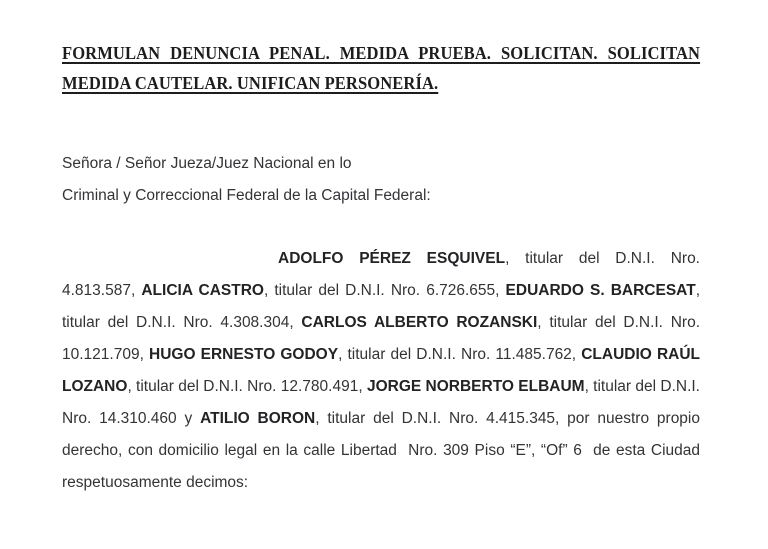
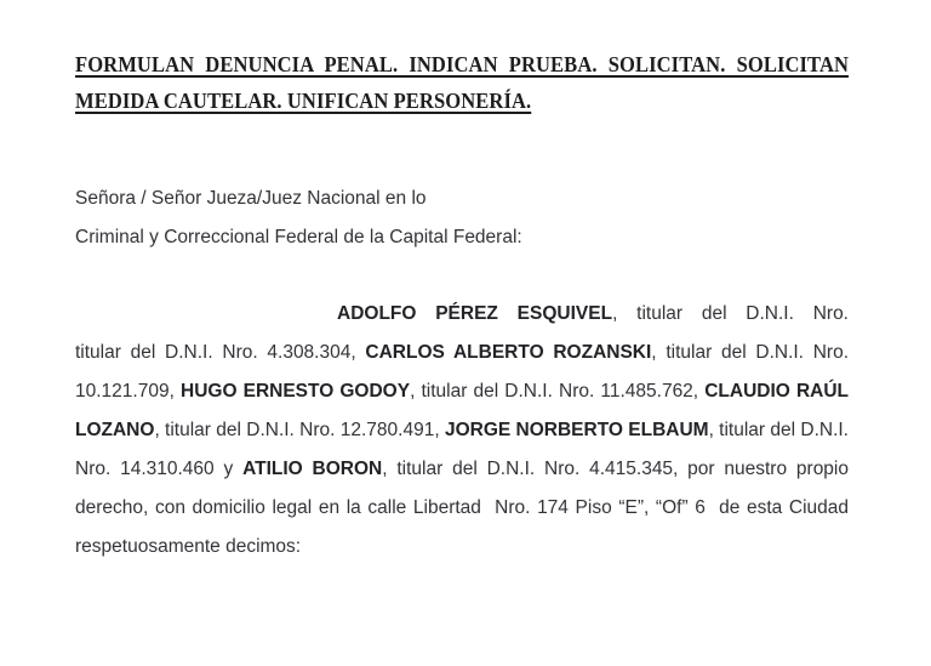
- FORMULAN DENUNCIA PENAL. MEDIDA PRUEBA. SOLICITAN. SOLICITAN
+ FORMULAN DENUNCIA PENAL. INDICAN PRUEBA. SOLICITAN. SOLICITAN
  MEDIDA CAUTELAR. UNIFICAN PERSONERÍA.
  Señora / Señor Jueza/Juez Nacional en lo
  Criminal y Correccional Federal de la Capital Federal:
  ADOLFO PÉREZ ESQUIVEL, titular del D.N.I. Nro.
- 4.813.587, ALICIA CASTRO, titular del D.N.I. Nro. 6.726.655, EDUARDO S. BARCESAT,
  titular del D.N.I. Nro. 4.308.304, CARLOS ALBERTO ROZANSKI, titular del D.N.I. Nro.
  10.121.709, HUGO ERNESTO GODOY, titular del D.N.I. Nro. 11.485.762, CLAUDIO RAÚL
  LOZANO, titular del D.N.I. Nro. 12.780.491, JORGE NORBERTO ELBAUM, titular del D.N.I.
  Nro. 14.310.460 y ATILIO BORON, titular del D.N.I. Nro. 4.415.345, por nuestro propio
- derecho, con domicilio legal en la calle Libertad Nro. 309 Piso “E”, “Of” 6 de esta Ciudad
+ derecho, con domicilio legal en la calle Libertad Nro. 174 Piso “E”, “Of” 6 de esta Ciudad
  respetuosamente decimos:
